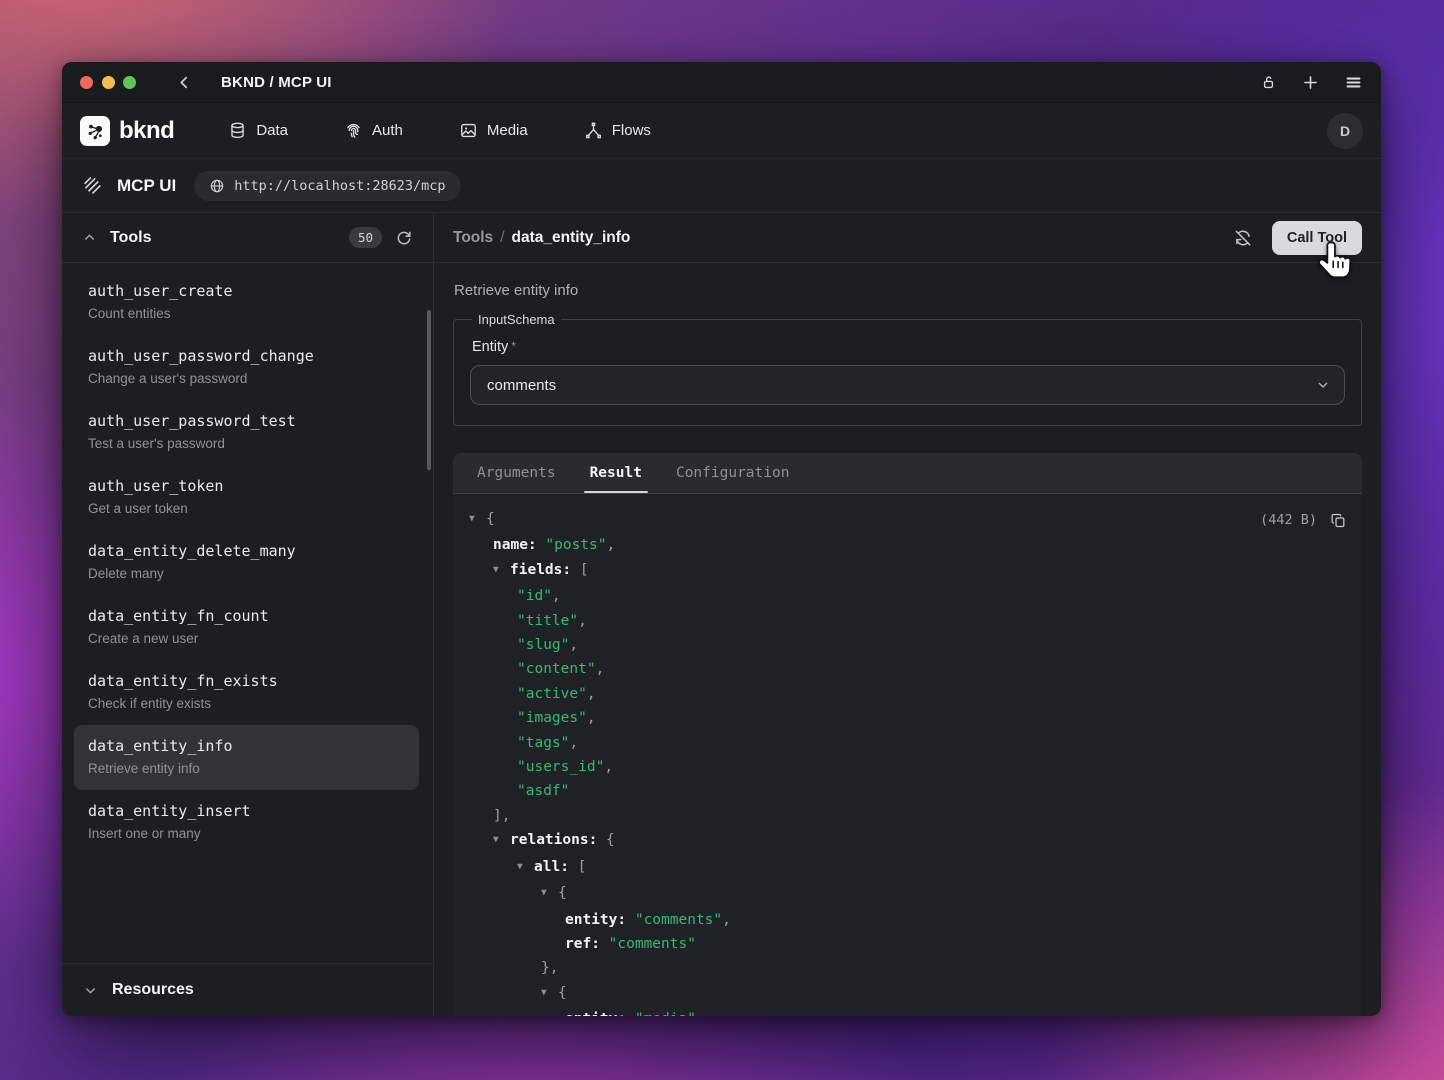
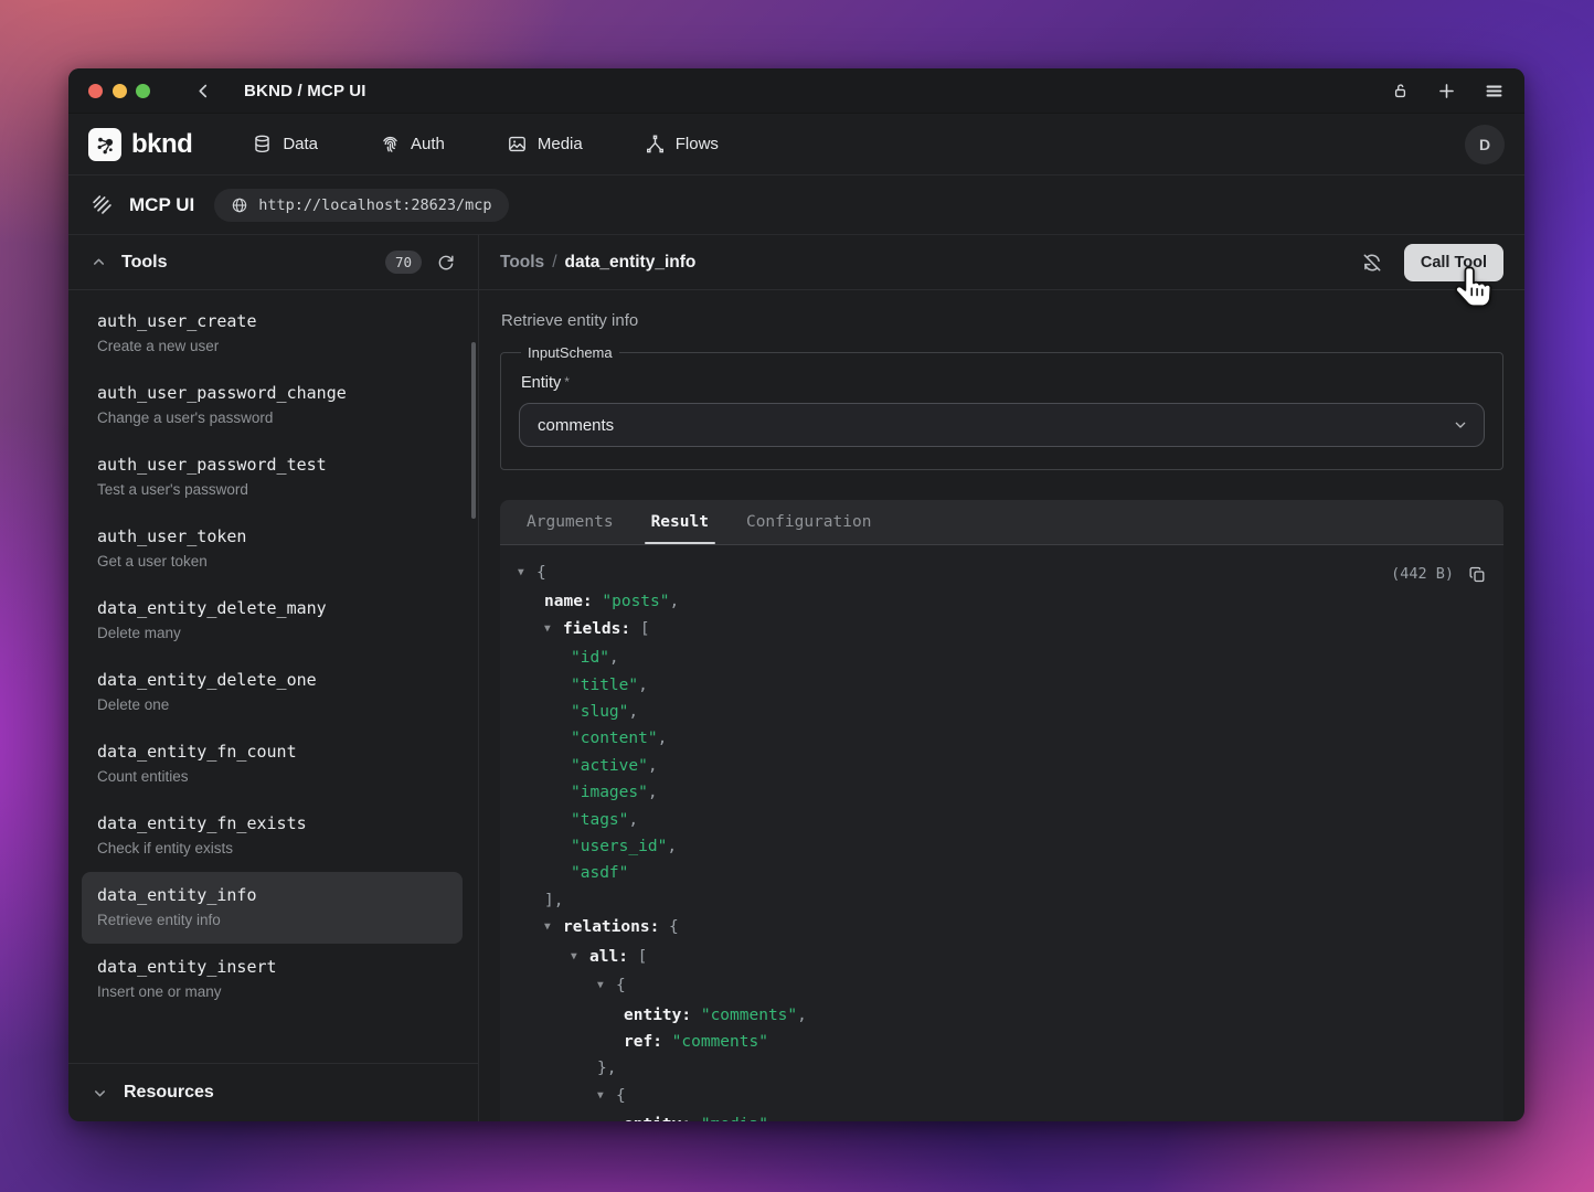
  BKND / MCP UI
  bknd
  Data
  Auth
  Media
  Flows
  D
  MCP UI
  http://localhost:28623/mcp
  Tools
- 50
+ 70
  auth_user_create
- Count entities
+ Create a new user
  auth_user_password_change
  Change a user's password
  auth_user_password_test
  Test a user's password
  auth_user_token
  Get a user token
  data_entity_delete_many
  Delete many
+ data_entity_delete_one
+ Delete one
  data_entity_fn_count
- Create a new user
+ Count entities
  data_entity_fn_exists
  Check if entity exists
  data_entity_info
  Retrieve entity info
  data_entity_insert
  Insert one or many
  Resources
  Tools
  /
  data_entity_info
  Call Tool
  Retrieve entity info
  InputSchema
  Entity *
  comments
  Arguments
  Result
  Configuration
  (442 B)
  ▼ {
  name: "posts",
  ▼ fields: [
  "id",
  "title",
  "slug",
  "content",
  "active",
  "images",
  "tags",
  "users_id",
  "asdf"
  ],
  ▼ relations: {
  ▼ all: [
  ▼ {
  entity: "comments",
  ref: "comments"
  },
  ▼ {
